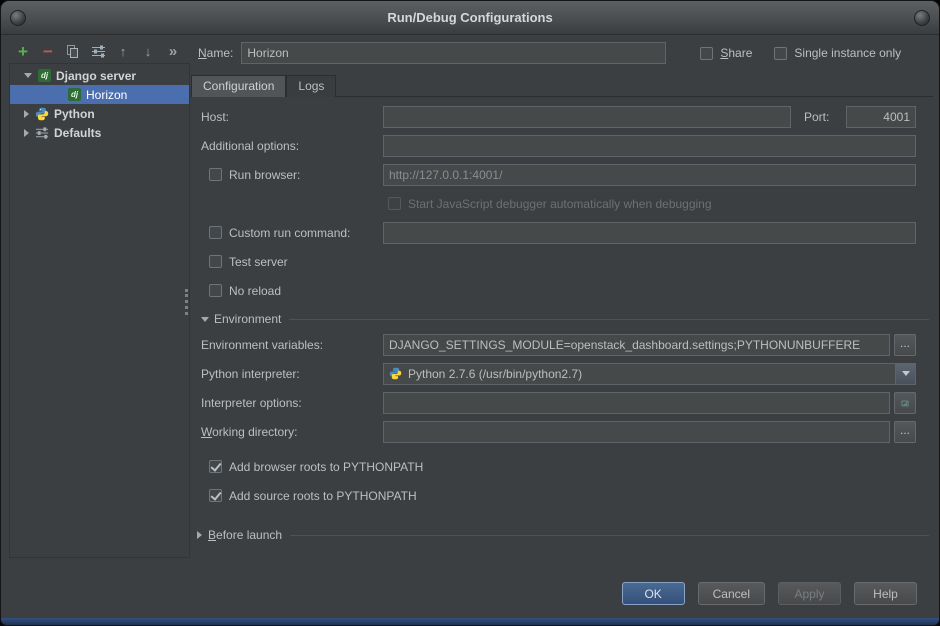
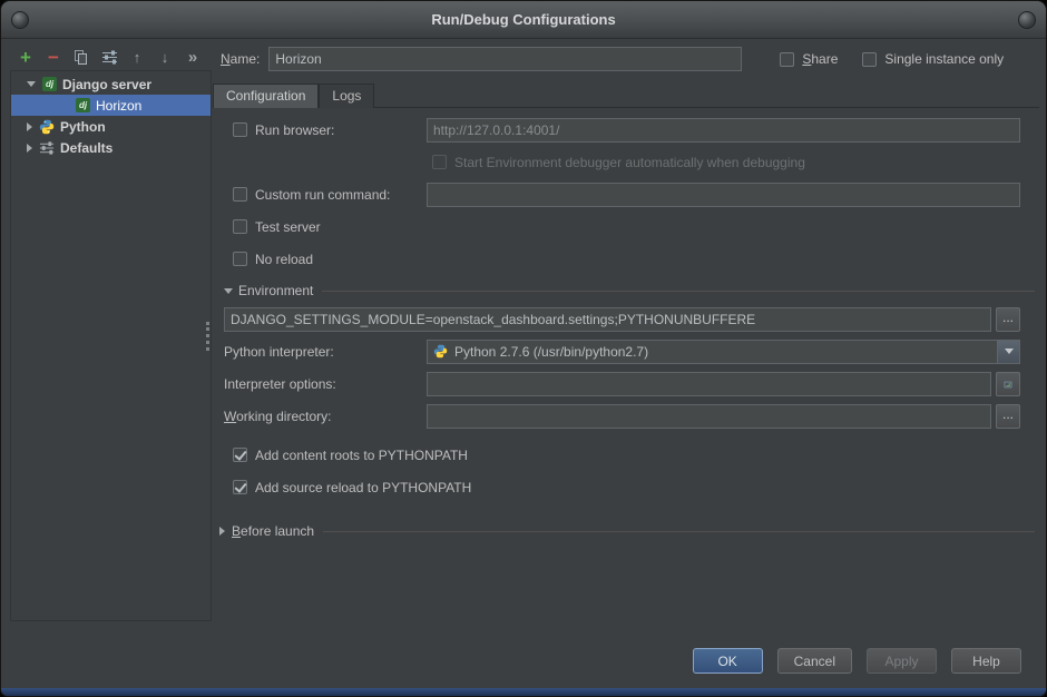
  Run/Debug Configurations
  +
  −
  ↑
  ↓
  »
  dj
  Django server
  dj
  Horizon
  Python
  Defaults
  Name:
  Horizon
  Share
  Single instance only
  Configuration
  Logs
- Host:
- Port:
- 4001
- Additional options:
  Run browser:
  http://127.0.0.1:4001/
- Start JavaScript debugger automatically when debugging
+ Start Environment debugger automatically when debugging
  Custom run command:
  Test server
  No reload
  Environment
- Environment variables:
  DJANGO_SETTINGS_MODULE=openstack_dashboard.settings;PYTHONUNBUFFERE
  ...
  Python interpreter:
  Python 2.7.6 (/usr/bin/python2.7)
  Interpreter options:
  Working directory:
  ...
- Add browser roots to PYTHONPATH
+ Add content roots to PYTHONPATH
- Add source roots to PYTHONPATH
+ Add source reload to PYTHONPATH
  Before launch
  OK
  Cancel
  Apply
  Help
